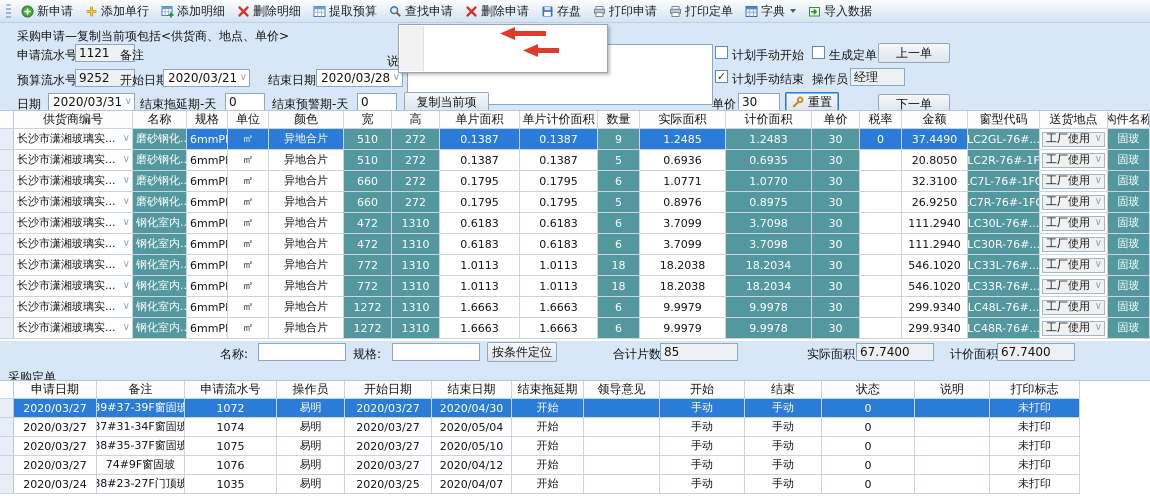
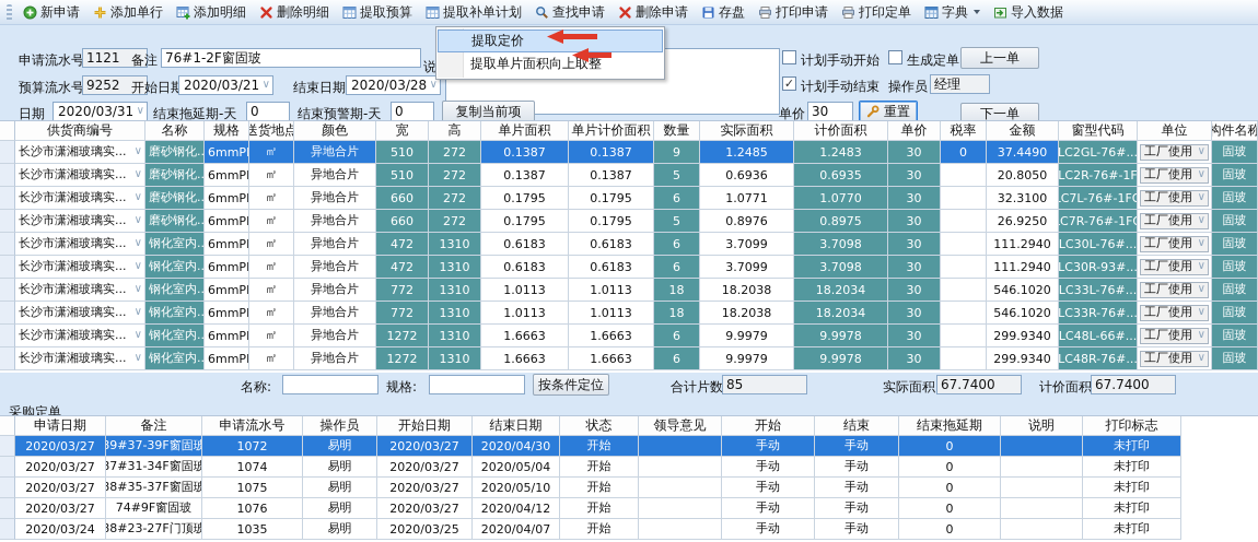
  新申请
  添加单行
  添加明细
  删除明细
  提取预算
+ 提取补单计划
  查找申请
  删除申请
  存盘
  打印申请
  打印定单
  字典
  导入数据
- 采购申请—复制当前项包括<供货商、地点、单价>
  申请流水号
  1121
  备注
+ 76#1-2F窗固玻
  预算流水号
  9252
  开始日期
  2020/03/21
  ∨
  结束日期
  2020/03/28
  ∨
  日期
  2020/03/31
  ∨
  结束拖延期-天
  0
  结束预警期-天
  0
  复制当前项
  计划手动开始
  生成定单
  上一单
  ✓
  计划手动结束
  操作员
  经理
  单价
  30
  重置
  下一单
  供货商编号
  名称
  规格
- 单位
+ 送货地点
  颜色
  宽
  高
  单片面积
  单片计价面积
  数量
  实际面积
  计价面积
  单价
  税率
  金额
  窗型代码
- 送货地点
+ 单位
  构件名称
  长沙市潇湘玻璃实...
  ∨
  磨砂钢化..
  ㎡
  异地合片
  510
  272
  0.1387
  0.1387
  9
  1.2485
  1.2483
  30
  0
  37.4490
  LC2GL-76#...
  工厂使用
  ∨
  固玻
  长沙市潇湘玻璃实...
  ∨
  磨砂钢化..
  ㎡
  异地合片
  510
  272
  0.1387
  0.1387
  5
  0.6936
  0.6935
  30
  20.8050
  LC2R-76#-1F
  工厂使用
  ∨
  固玻
  长沙市潇湘玻璃实...
  ∨
  磨砂钢化..
  ㎡
  异地合片
  660
  272
  0.1795
  0.1795
  6
  1.0771
  1.0770
  30
  32.3100
  C7L-76#-1FO
  工厂使用
  ∨
  固玻
  长沙市潇湘玻璃实...
  ∨
  磨砂钢化..
  ㎡
  异地合片
  660
  272
  0.1795
  0.1795
  5
  0.8976
  0.8975
  30
  26.9250
  C7R-76#-1FO
  工厂使用
  ∨
  固玻
  长沙市潇湘玻璃实...
  ∨
  钢化室内..
  ㎡
  异地合片
  472
  1310
  0.6183
  0.6183
  6
  3.7099
  3.7098
  30
  111.2940
  LC30L-76#...
  工厂使用
  ∨
  固玻
  长沙市潇湘玻璃实...
  ∨
  钢化室内..
  ㎡
  异地合片
  472
  1310
  0.6183
  0.6183
  6
  3.7099
  3.7098
  30
  111.2940
- LC30R-76#...
+ LC30R-93#...
  工厂使用
  ∨
  固玻
  长沙市潇湘玻璃实...
  ∨
  钢化室内..
  ㎡
  异地合片
  772
  1310
  1.0113
  1.0113
  18
  18.2038
  18.2034
  30
  546.1020
  LC33L-76#...
  工厂使用
  ∨
  固玻
  长沙市潇湘玻璃实...
  ∨
  钢化室内..
  ㎡
  异地合片
  772
  1310
  1.0113
  1.0113
  18
  18.2038
  18.2034
  30
  546.1020
  LC33R-76#...
  工厂使用
  ∨
  固玻
  长沙市潇湘玻璃实...
  ∨
  钢化室内..
  ㎡
  异地合片
  1272
  1310
  1.6663
  1.6663
  6
  9.9979
  9.9978
  30
  299.9340
- LC48L-76#...
+ LC48L-66#...
  工厂使用
  ∨
  固玻
  长沙市潇湘玻璃实...
  ∨
  钢化室内..
  ㎡
  异地合片
  1272
  1310
  1.6663
  1.6663
  6
  9.9979
  9.9978
  30
  299.9340
  LC48R-76#...
  工厂使用
  ∨
  固玻
  名称:
  规格:
  按条件定位
  合计片数
  85
  实际面积
  67.7400
  计价面积
  67.7400
  采购定单
  申请日期
  备注
  申请流水号
  操作员
  开始日期
  结束日期
- 结束拖延期
+ 状态
  领导意见
  开始
  结束
- 状态
+ 结束拖延期
  说明
  打印标志
  2020/03/27
  89#37-39F窗固玻
  1072
  易明
  2020/03/27
  2020/04/30
  开始
  手动
  手动
  0
  未打印
  2020/03/27
  87#31-34F窗固玻
  1074
  易明
  2020/03/27
  2020/05/04
  开始
  手动
  手动
  0
  未打印
  2020/03/27
  88#35-37F窗固玻
  1075
  易明
  2020/03/27
  2020/05/10
  开始
  手动
  手动
  0
  未打印
  2020/03/27
  74#9F窗固玻
  1076
  易明
  2020/03/27
  2020/04/12
  开始
  手动
  手动
  0
  未打印
  2020/03/24
  88#23-27F门顶玻
  1035
  易明
  2020/03/25
  2020/04/07
  开始
  手动
  手动
  0
  未打印
+ 提取定价
+ 提取单片面积向上取整
